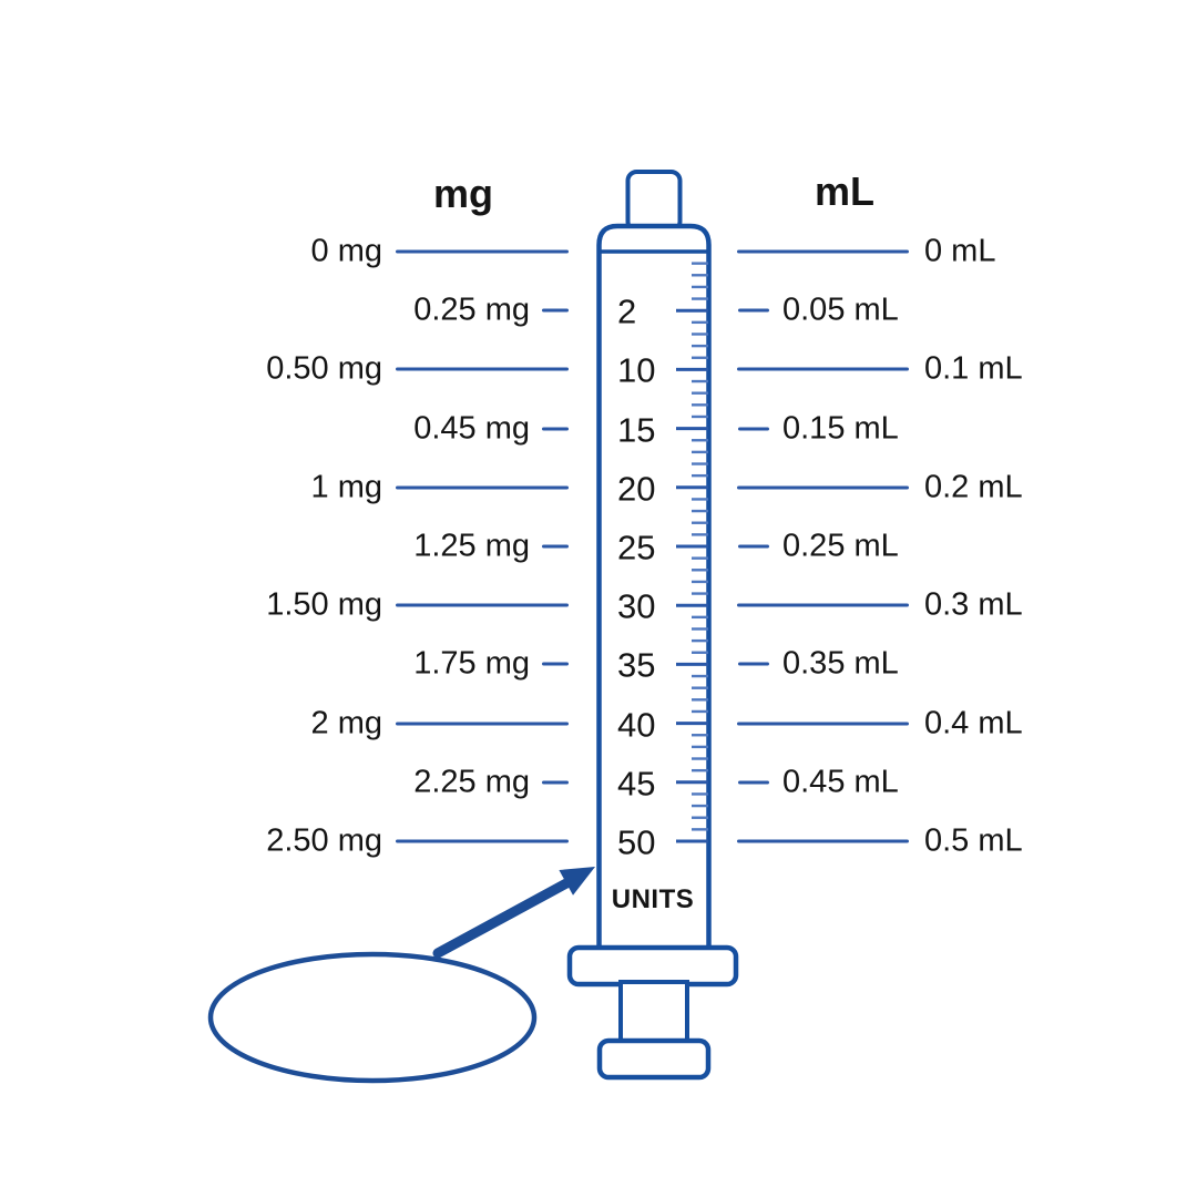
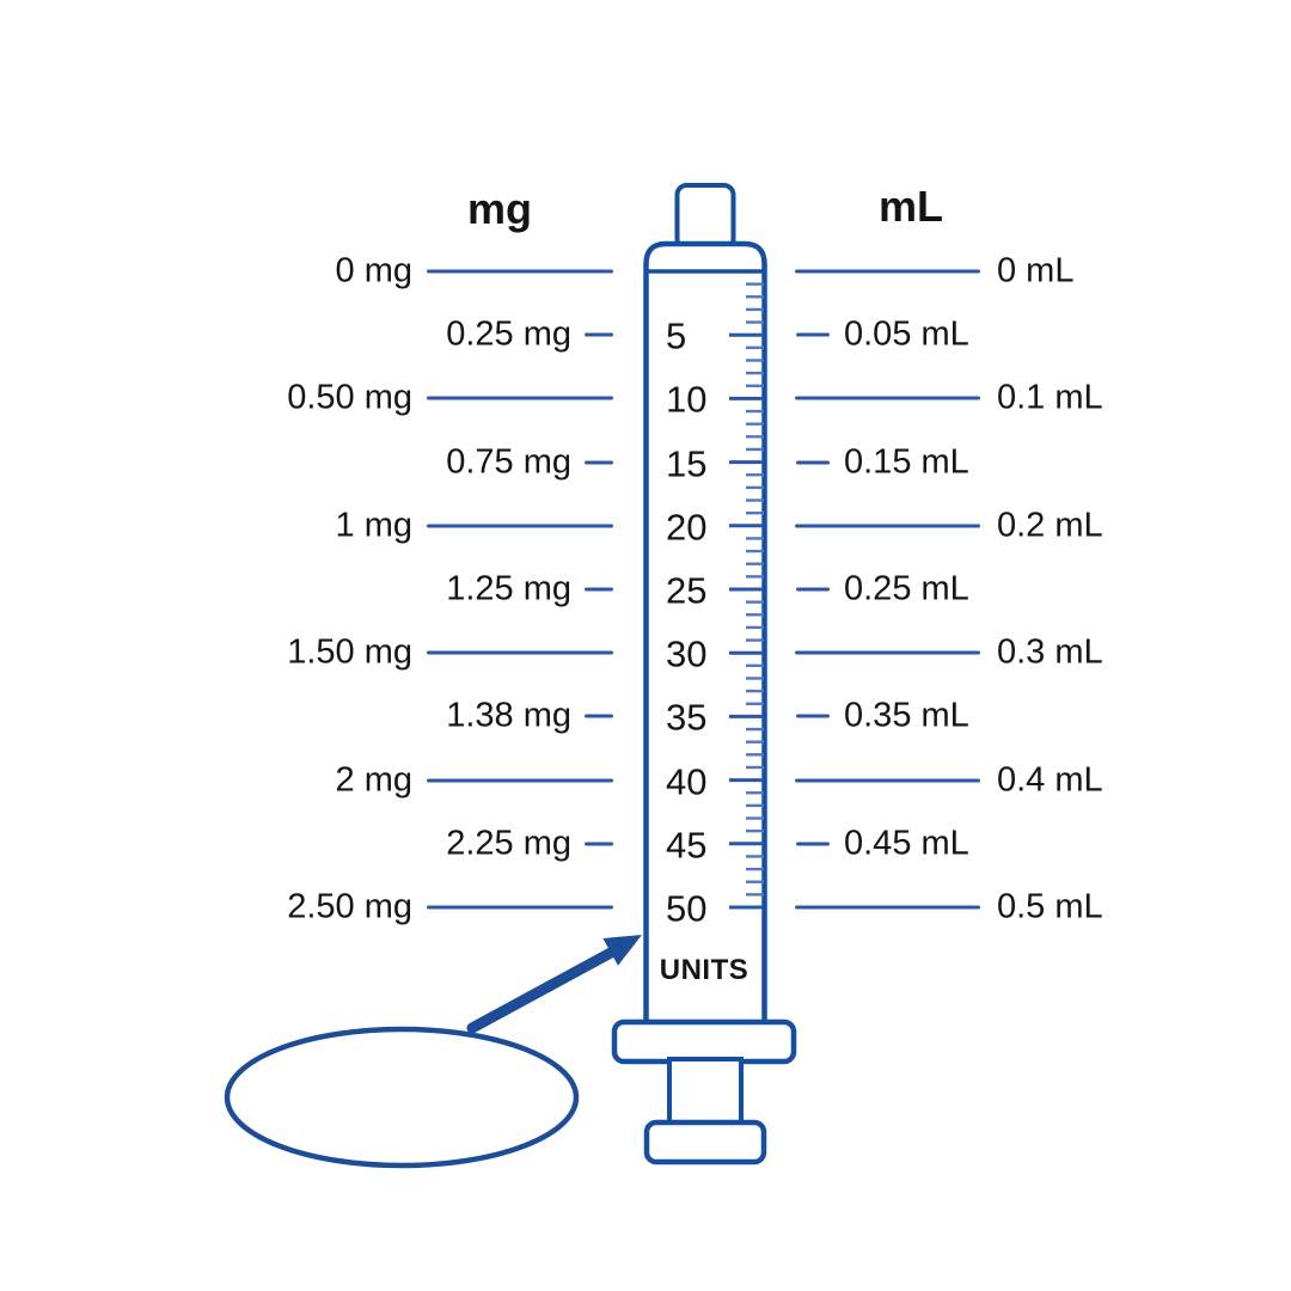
  mg
  mL
  0 mg
  0 mL
  0.25 mg
  0.05 mL
- 2
+ 5
  0.50 mg
  0.1 mL
  10
- 0.45 mg
+ 0.75 mg
  0.15 mL
  15
  1 mg
  0.2 mL
  20
  1.25 mg
  0.25 mL
  25
  1.50 mg
  0.3 mL
  30
- 1.75 mg
+ 1.38 mg
  0.35 mL
  35
  2 mg
  0.4 mL
  40
  2.25 mg
  0.45 mL
  45
  2.50 mg
  0.5 mL
  50
  UNITS
